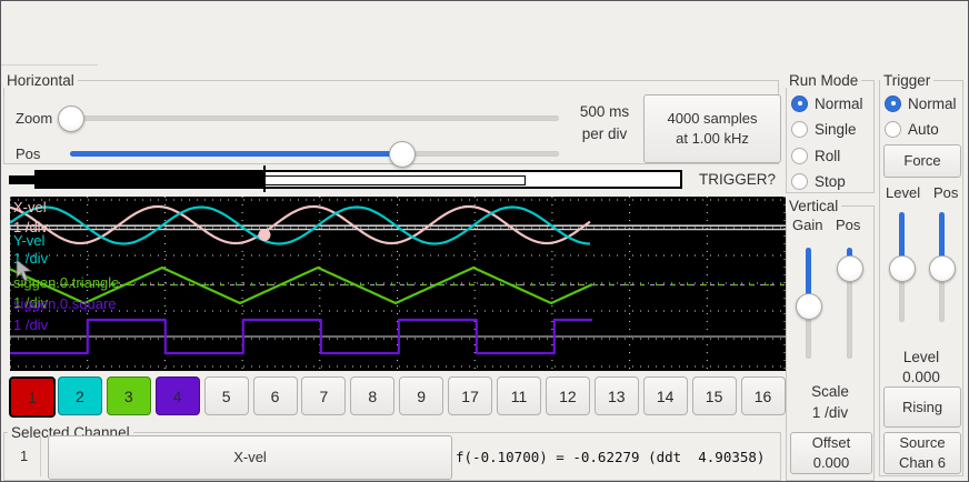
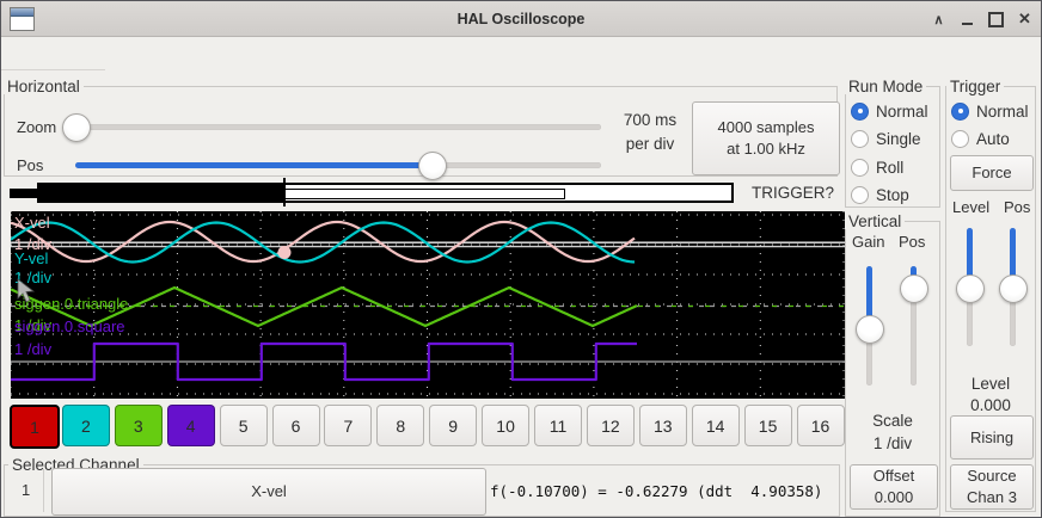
+ HAL Oscilloscope
+ ∧
+ ✕
  Horizontal
  Zoom
  Pos
- 500 ms
+ 700 ms
  per div
  4000 samples
  at 1.00 kHz
  TRIGGER?
  X-vel
  1 /div
  Y-vel
  1 /div
  siggen.0.triangle
  1 /div
  siggen.0.square
  1 /div
  1
  2
  3
  4
  5
  6
  7
  8
  9
- 17
+ 10
  11
  12
  13
  14
  15
  16
  Selected Channel
  1
  X-vel
  f(-0.10700) = -0.62279 (ddt 4.90358)
  Run Mode
  Normal
  Single
  Roll
  Stop
  Trigger
  Normal
  Auto
  Force
  Level
  Pos
  Level
  0.000
  Rising
  Source
- Chan 6
+ Chan 3
  Vertical
  Gain
  Pos
  Scale
  1 /div
  Offset
  0.000
